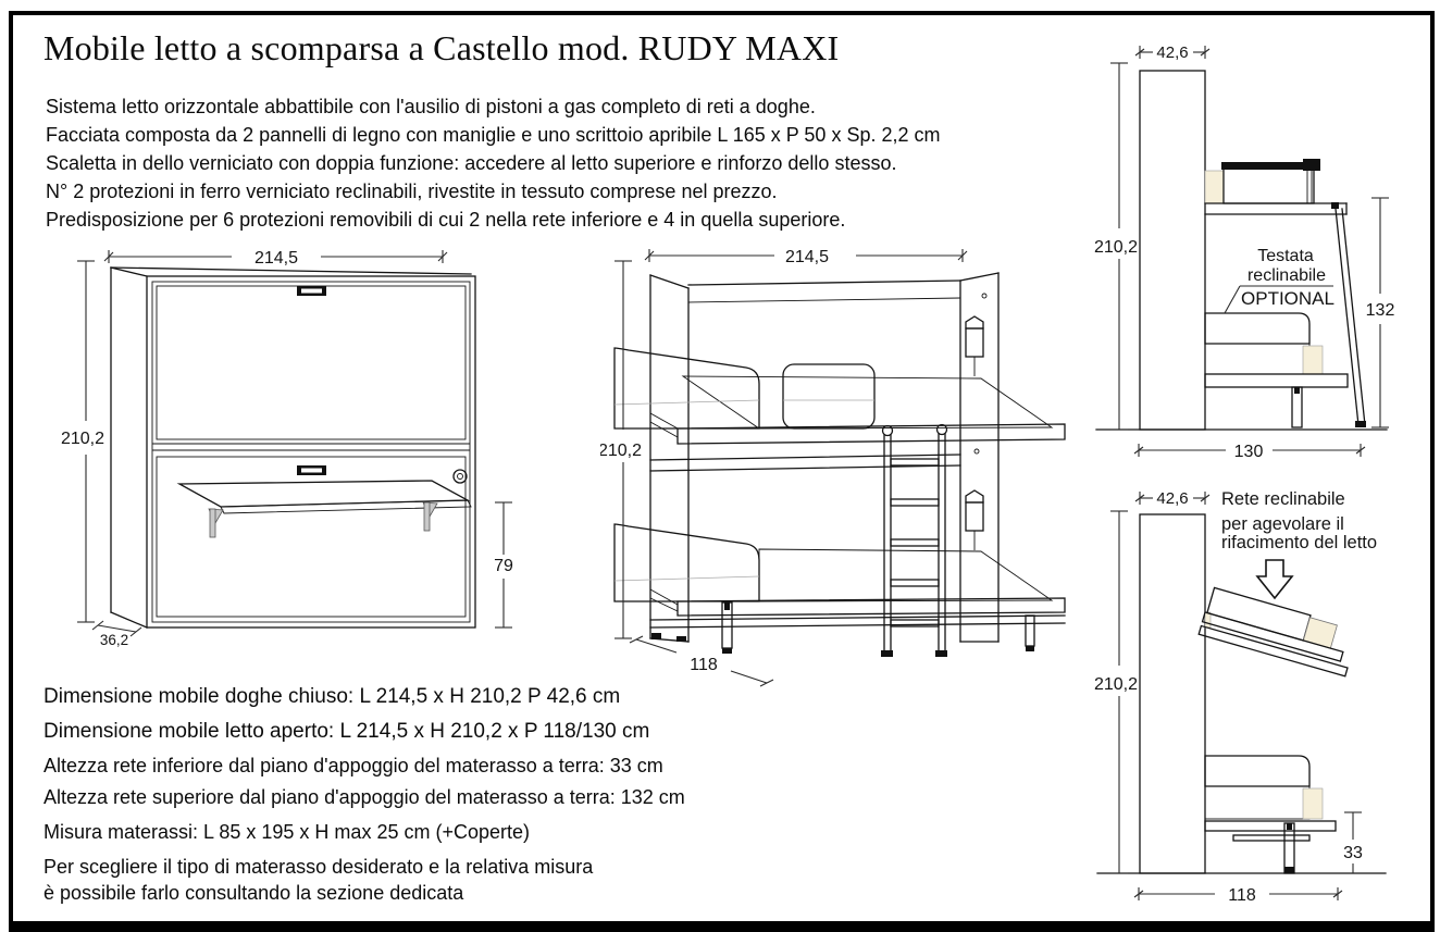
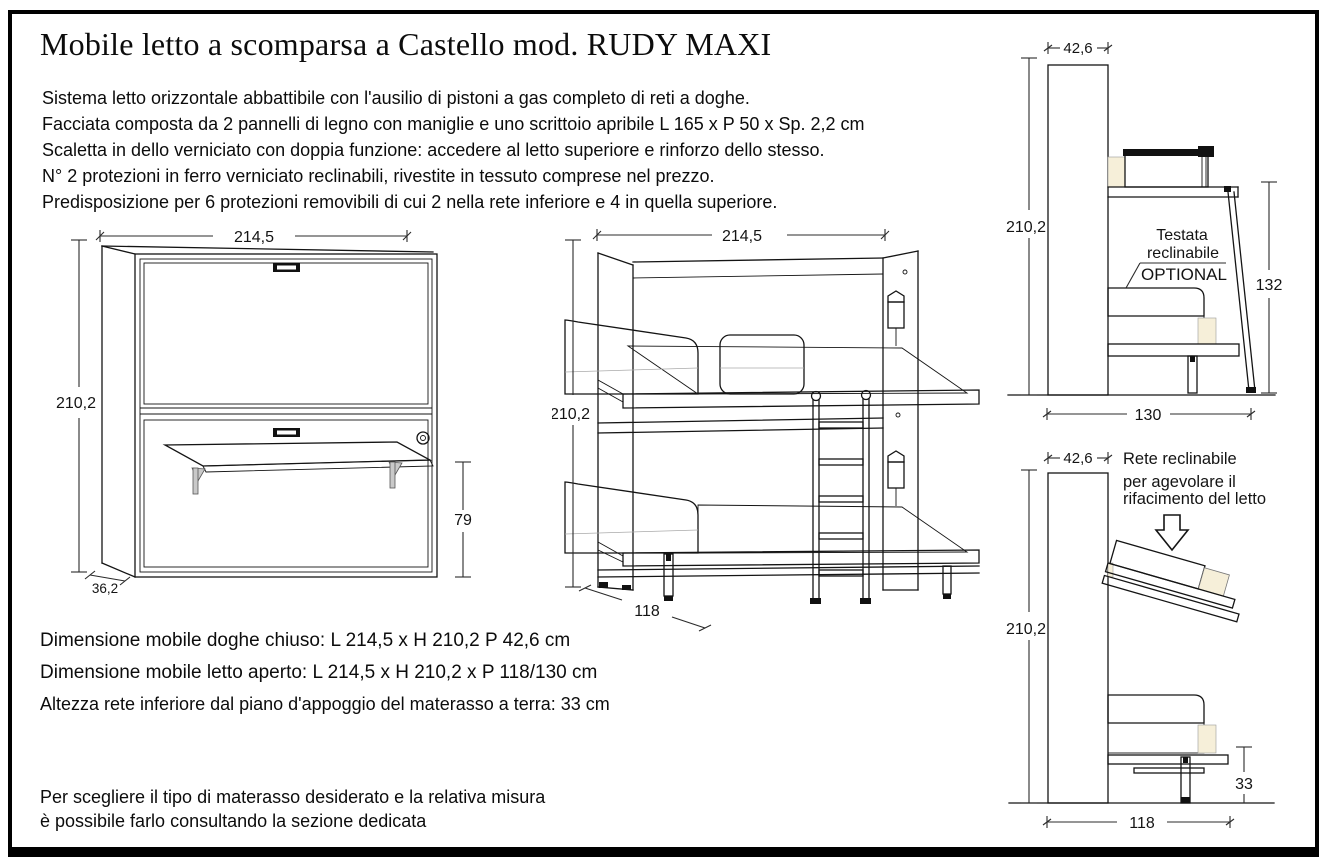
  Mobile letto a scomparsa a Castello mod. RUDY MAXI
  Sistema letto orizzontale abbattibile con l'ausilio di pistoni a gas completo di reti a doghe.
  Facciata composta da 2 pannelli di legno con maniglie e uno scrittoio apribile L 165 x P 50 x Sp. 2,2 cm
  Scaletta in dello verniciato con doppia funzione: accedere al letto superiore e rinforzo dello stesso.
  N° 2 protezioni in ferro verniciato reclinabili, rivestite in tessuto comprese nel prezzo.
  Predisposizione per 6 protezioni removibili di cui 2 nella rete inferiore e 4 in quella superiore.
  214,5
  210,2
  36,2
  79
  214,5
  210,2
  118
  Testata
  reclinabile
  OPTIONAL
  42,6
  210,2
  132
  130
  Rete reclinabile
  per agevolare il
  rifacimento del letto
  42,6
  210,2
  33
  118
  Dimensione mobile doghe chiuso: L 214,5 x H 210,2 P 42,6 cm
  Dimensione mobile letto aperto: L 214,5 x H 210,2 x P 118/130 cm
  Altezza rete inferiore dal piano d'appoggio del materasso a terra: 33 cm
- Altezza rete superiore dal piano d'appoggio del materasso a terra: 132 cm
- Misura materassi: L 85 x 195 x H max 25 cm (+Coperte)
  Per scegliere il tipo di materasso desiderato e la relativa misura
  è possibile farlo consultando la sezione dedicata
